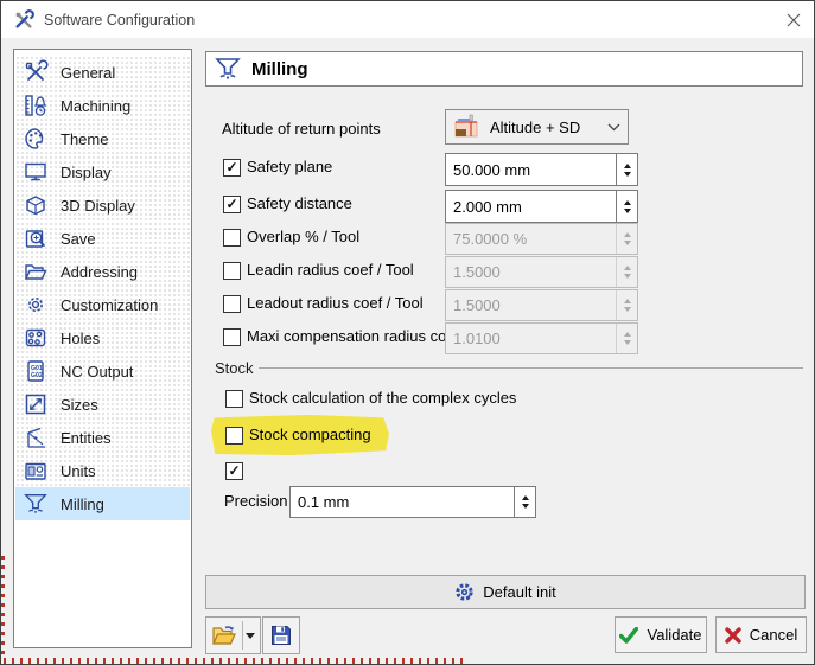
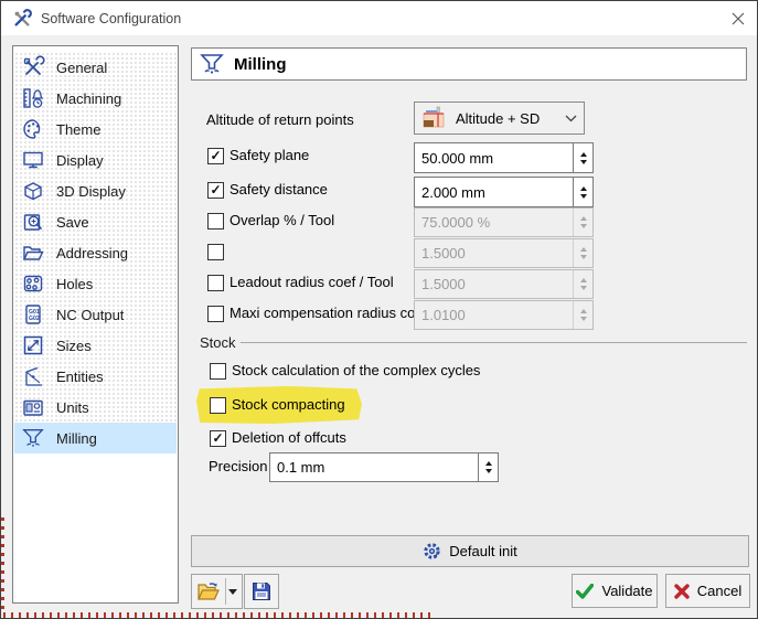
  Software Configuration
  General
  Machining
  Theme
  Display
  3D Display
  Save
  Addressing
- Customization
  Holes
  NC Output
  Sizes
  Entities
  Units
  Milling
  Milling
  Altitude of return points
  Altitude + SD
  ✓
  Safety plane
  50.000 mm
  ✓
  Safety distance
  2.000 mm
  Overlap % / Tool
  75.0000 %
- Leadin radius coef / Tool
  1.5000
  Leadout radius coef / Tool
  1.5000
  Maxi compensation radius co
  1.0100
  Stock
  Stock calculation of the complex cycles
  Stock compacting
  ✓
+ Deletion of offcuts
  Precision
  0.1 mm
  Default init
  Validate
  Cancel
